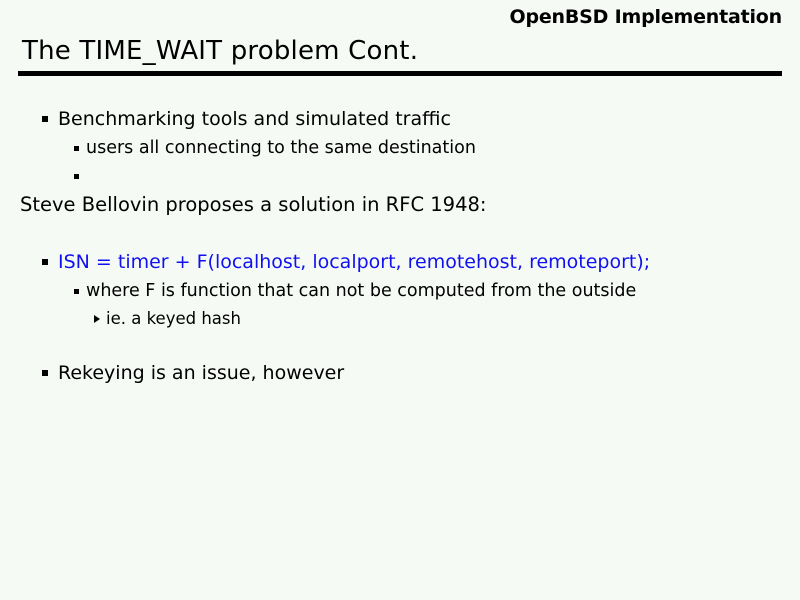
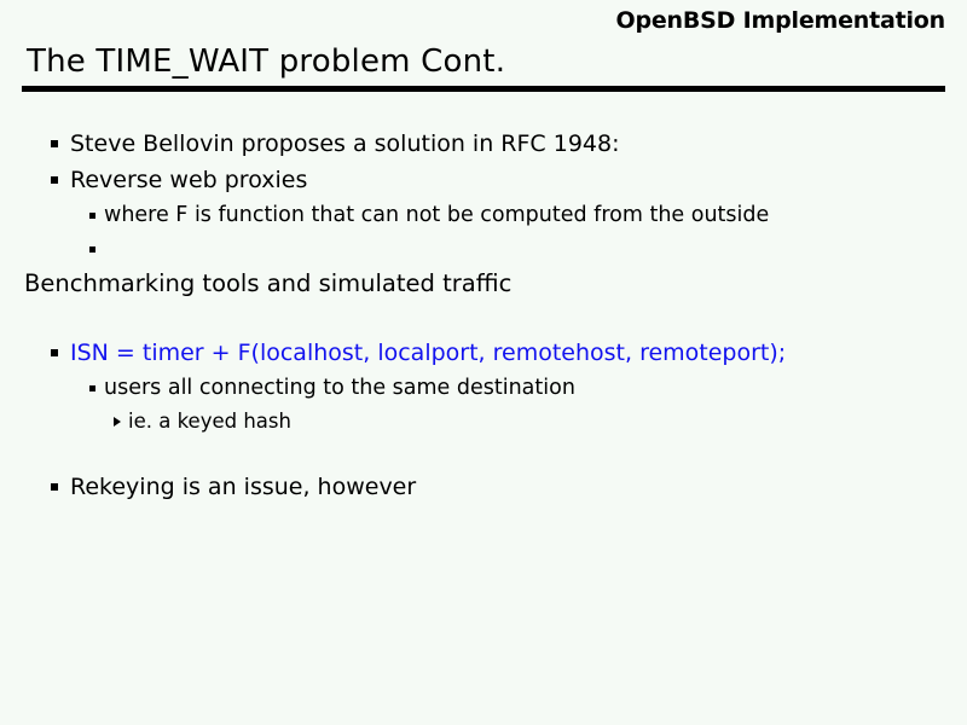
  OpenBSD Implementation
  The TIME_WAIT problem Cont.
- Benchmarking tools and simulated traffic
+ Steve Bellovin proposes a solution in RFC 1948:
+ Reverse web proxies
- users all connecting to the same destination
+ where F is function that can not be computed from the outside
- Steve Bellovin proposes a solution in RFC 1948:
+ Benchmarking tools and simulated traffic
  ISN = timer + F(localhost, localport, remotehost, remoteport);
- where F is function that can not be computed from the outside
+ users all connecting to the same destination
  ie. a keyed hash
  Rekeying is an issue, however
